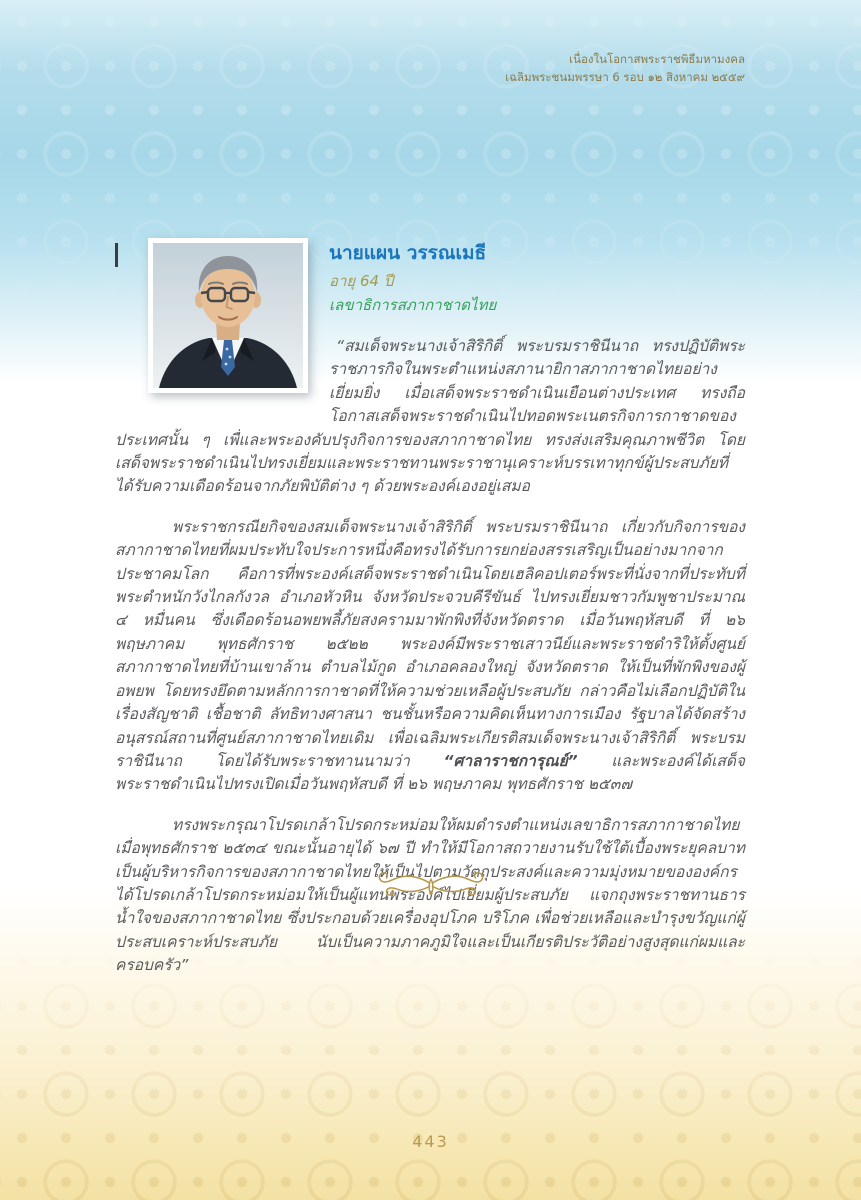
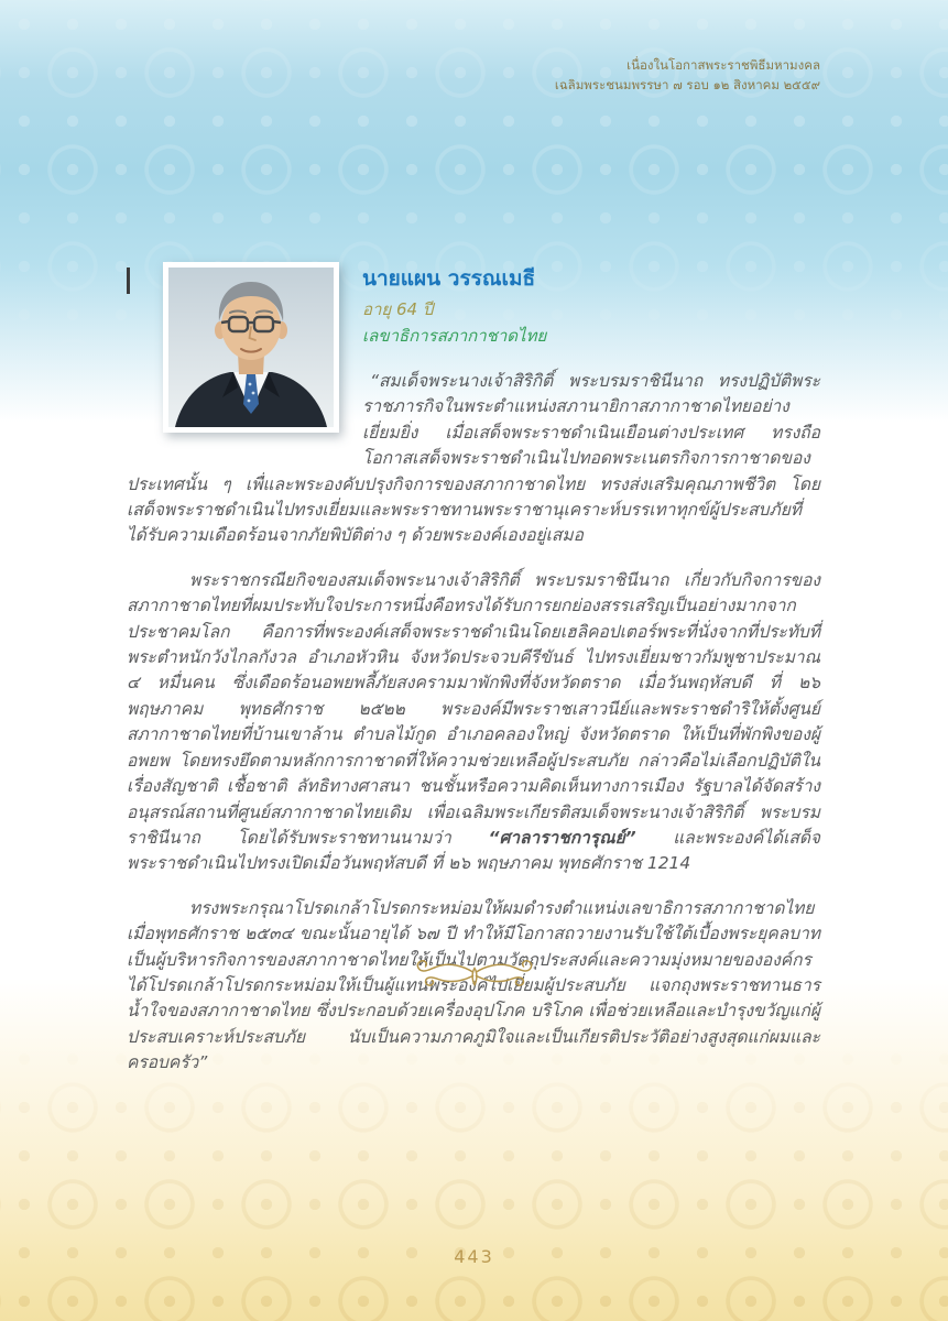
  เนื่องในโอกาสพระราชพิธีมหามงคล
- เฉลิมพระชนมพรรษา 6 รอบ ๑๒ สิงหาคม ๒๕๕๙
+ เฉลิมพระชนมพรรษา ๗ รอบ ๑๒ สิงหาคม ๒๕๕๙
  นายแผน วรรณเมธี
  อายุ 64 ปี
  เลขาธิการสภากาชาดไทย
  “สมเด็จพระนางเจ้าสิริกิติ์ พระบรมราชินีนาถ ทรงปฏิบัติพระราชภารกิจในพระตำแหน่งสภานายิกาสภากาชาดไทยอย่างเยี่ยมยิ่ง เมื่อเสด็จพระราชดำเนินเยือนต่างประเทศ ทรงถือโอกาสเสด็จพระราชดำเนินไปทอดพระเนตรกิจการกาชาดของประเทศนั้น ๆ เพื่และพระองคับปรุงกิจการของสภากาชาดไทย ทรงส่งเสริมคุณภาพชีวิต โดยเสด็จพระราชดำเนินไปทรงเยี่ยมและพระราชทานพระราชานุเคราะห์บรรเทาทุกข์ผู้ประสบภัยที่ได้รับความเดือดร้อนจากภัยพิบัติต่าง ๆ ด้วยพระองค์เองอยู่เสมอ
- พระราชกรณียกิจของสมเด็จพระนางเจ้าสิริกิติ์ พระบรมราชินีนาถ เกี่ยวกับกิจการของสภากาชาดไทยที่ผมประทับใจประการหนึ่งคือทรงได้รับการยกย่องสรรเสริญเป็นอย่างมากจากประชาคมโลก คือการที่พระองค์เสด็จพระราชดำเนินโดยเฮลิคอปเตอร์พระที่นั่งจากที่ประทับที่พระตำหนักวังไกลกังวล อำเภอหัวหิน จังหวัดประจวบคีรีขันธ์ ไปทรงเยี่ยมชาวกัมพูชาประมาณ ๔ หมื่นคน ซึ่งเดือดร้อนอพยพลี้ภัยสงครามมาพักพิงที่จังหวัดตราด เมื่อวันพฤหัสบดี ที่ ๒๖ พฤษภาคม พุทธศักราช ๒๕๒๒ พระองค์มีพระราชเสาวนีย์และพระราชดำริให้ตั้งศูนย์สภากาชาดไทยที่บ้านเขาล้าน ตำบลไม้กูด อำเภอคลองใหญ่ จังหวัดตราด ให้เป็นที่พักพิงของผู้อพยพ โดยทรงยึดตามหลักการกาชาดที่ให้ความช่วยเหลือผู้ประสบภัย กล่าวคือไม่เลือกปฏิบัติในเรื่องสัญชาติ เชื้อชาติ ลัทธิทางศาสนา ชนชั้นหรือความคิดเห็นทางการเมือง รัฐบาลได้จัดสร้างอนุสรณ์สถานที่ศูนย์สภากาชาดไทยเดิม เพื่อเฉลิมพระเกียรติสมเด็จพระนางเจ้าสิริกิติ์ พระบรมราชินีนาถ โดยได้รับพระราชทานนามว่า “ศาลาราชการุณย์” และพระองค์ได้เสด็จพระราชดำเนินไปทรงเปิดเมื่อวันพฤหัสบดี ที่ ๒๖ พฤษภาคม พุทธศักราช ๒๕๓๗
+ พระราชกรณียกิจของสมเด็จพระนางเจ้าสิริกิติ์ พระบรมราชินีนาถ เกี่ยวกับกิจการของสภากาชาดไทยที่ผมประทับใจประการหนึ่งคือทรงได้รับการยกย่องสรรเสริญเป็นอย่างมากจากประชาคมโลก คือการที่พระองค์เสด็จพระราชดำเนินโดยเฮลิคอปเตอร์พระที่นั่งจากที่ประทับที่พระตำหนักวังไกลกังวล อำเภอหัวหิน จังหวัดประจวบคีรีขันธ์ ไปทรงเยี่ยมชาวกัมพูชาประมาณ ๔ หมื่นคน ซึ่งเดือดร้อนอพยพลี้ภัยสงครามมาพักพิงที่จังหวัดตราด เมื่อวันพฤหัสบดี ที่ ๒๖ พฤษภาคม พุทธศักราช ๒๕๒๒ พระองค์มีพระราชเสาวนีย์และพระราชดำริให้ตั้งศูนย์สภากาชาดไทยที่บ้านเขาล้าน ตำบลไม้กูด อำเภอคลองใหญ่ จังหวัดตราด ให้เป็นที่พักพิงของผู้อพยพ โดยทรงยึดตามหลักการกาชาดที่ให้ความช่วยเหลือผู้ประสบภัย กล่าวคือไม่เลือกปฏิบัติในเรื่องสัญชาติ เชื้อชาติ ลัทธิทางศาสนา ชนชั้นหรือความคิดเห็นทางการเมือง รัฐบาลได้จัดสร้างอนุสรณ์สถานที่ศูนย์สภากาชาดไทยเดิม เพื่อเฉลิมพระเกียรติสมเด็จพระนางเจ้าสิริกิติ์ พระบรมราชินีนาถ โดยได้รับพระราชทานนามว่า “ศาลาราชการุณย์” และพระองค์ได้เสด็จพระราชดำเนินไปทรงเปิดเมื่อวันพฤหัสบดี ที่ ๒๖ พฤษภาคม พุทธศักราช 1214
  ทรงพระกรุณาโปรดเกล้าโปรดกระหม่อมให้ผมดำรงตำแหน่งเลขาธิการสภากาชาดไทย เมื่อพุทธศักราช ๒๕๓๔ ขณะนั้นอายุได้ ๖๗ ปี ทำให้มีโอกาสถวายงานรับใช้ใต้เบื้องพระยุคลบาท เป็นผู้บริหารกิจการของสภากาชาดไทยให้เป็นไปตามวัตถุประสงค์และความมุ่งหมายขององค์กร ได้โปรดเกล้าโปรดกระหม่อมให้เป็นผู้แทนพระองค์ไปเยมผู้ประสบภัย แจกถุงพระราชทานธารน้ำใจของสภากาชาดไทย ซึ่งประกอบด้วยเครื่องอุปโภค บริโภค เพื่อช่วยเหลือและบำรุงขวัญแก่ผู้ประสบเคราะห์ประสบภัย นับเป็นความภาคภูมิใจและเป็นเกียรติประวัติอย่างสูงสุดแก่ผมและครอบครัว”
  443
